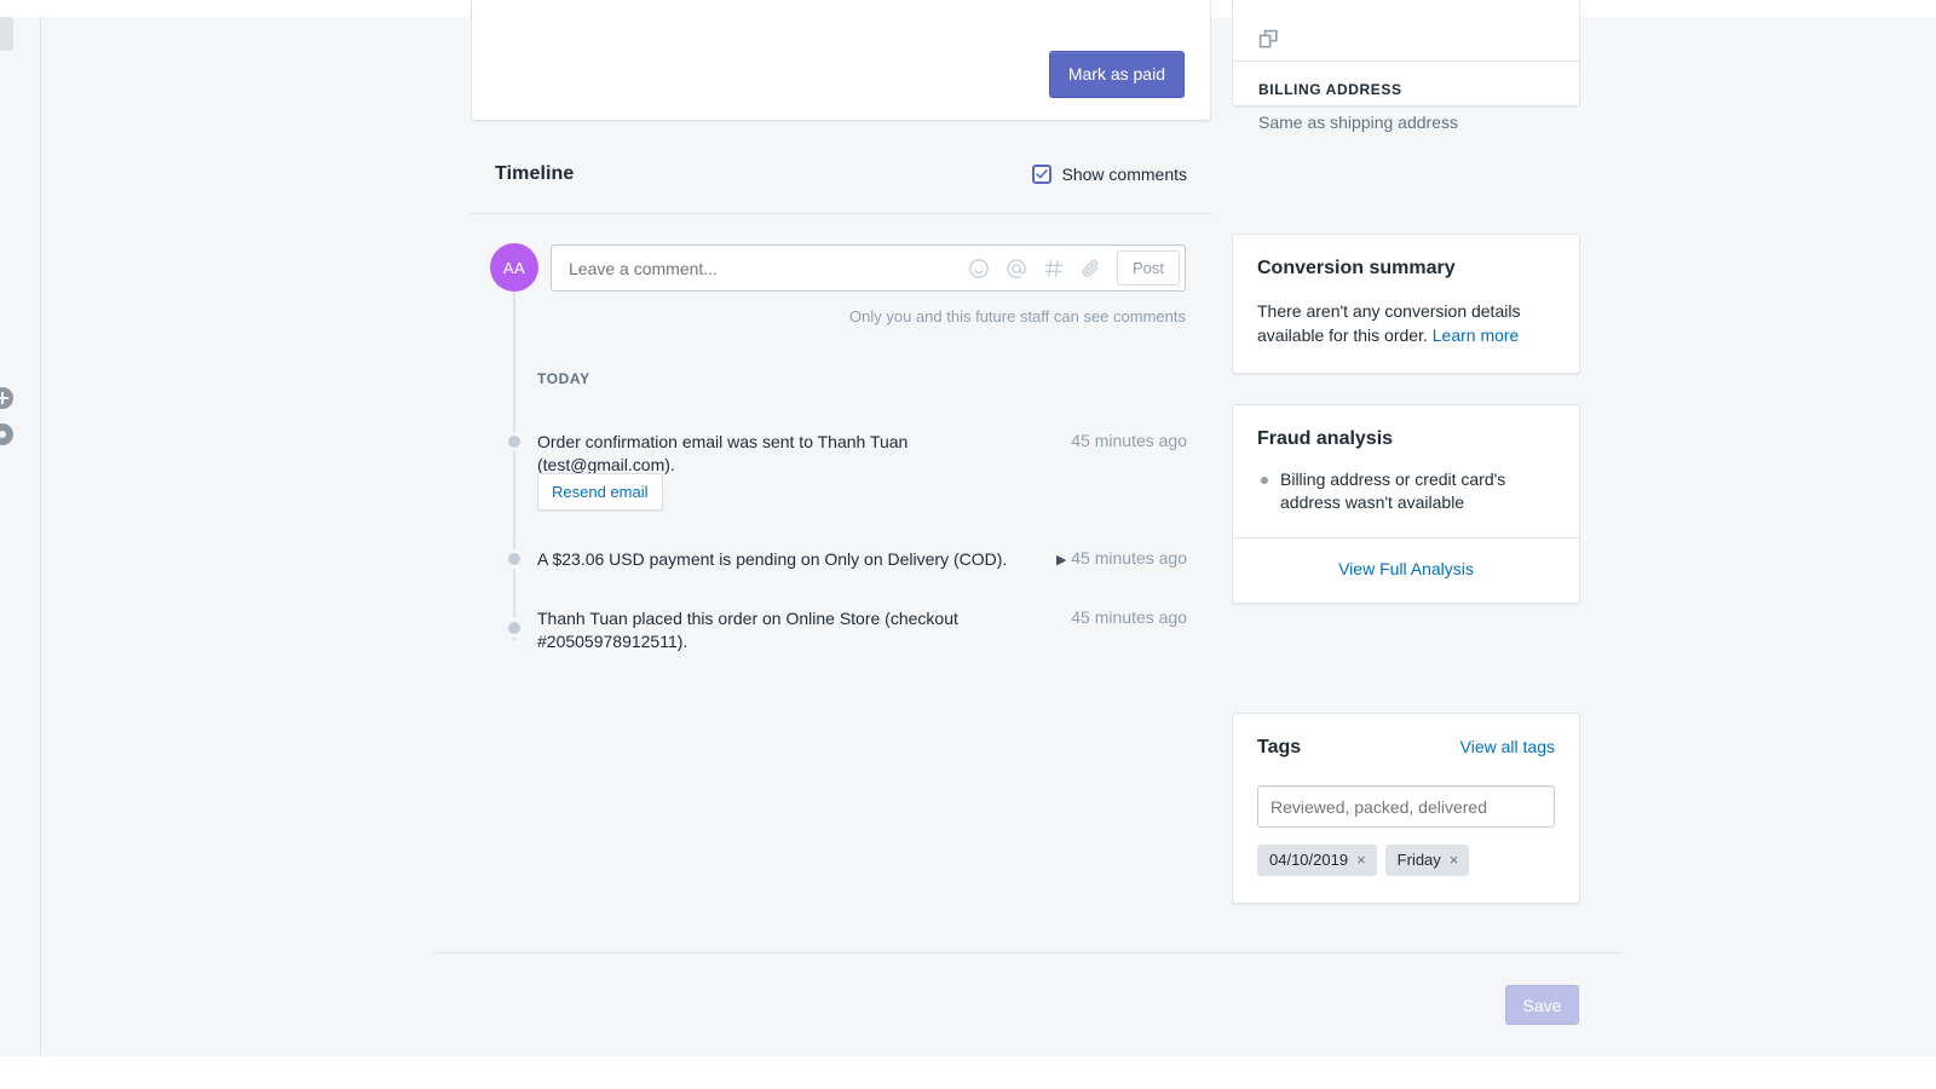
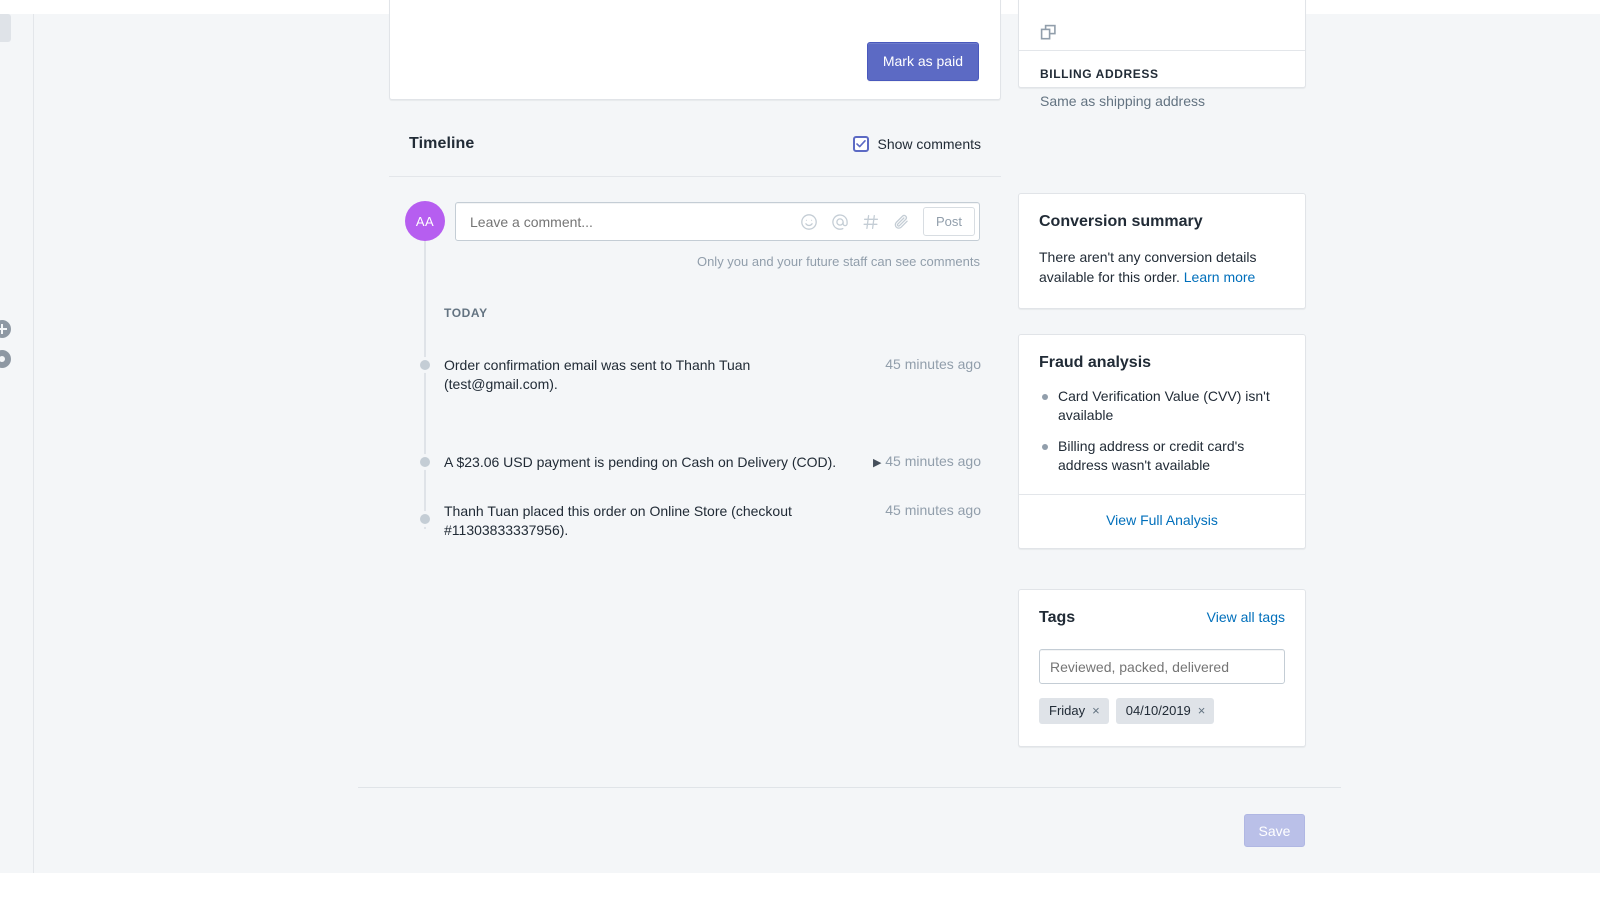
  Mark as paid
  Timeline
  Show comments
  AA
  Leave a comment...
  Post
- Only you and this future staff can see comments
+ Only you and your future staff can see comments
  TODAY
  Order confirmation email was sent to Thanh Tuan (test@gmail.com).
  45 minutes ago
- Resend email
- A $23.06 USD payment is pending on Only on Delivery (COD). ▶
+ A $23.06 USD payment is pending on Cash on Delivery (COD). ▶
  45 minutes ago
- Thanh Tuan placed this order on Online Store (checkout #20505978912511).
+ Thanh Tuan placed this order on Online Store (checkout #11303833337956).
  45 minutes ago
  BILLING ADDRESS
  Same as shipping address
  Conversion summary
  There aren't any conversion details available for this order. Learn more
  Fraud analysis
+ Card Verification Value (CVV) isn't available
  Billing address or credit card's address wasn't available
  View Full Analysis
  Tags
  View all tags
  Reviewed, packed, delivered
- 04/10/2019
+ Friday
  ×
- Friday
+ 04/10/2019
  ×
  Save
